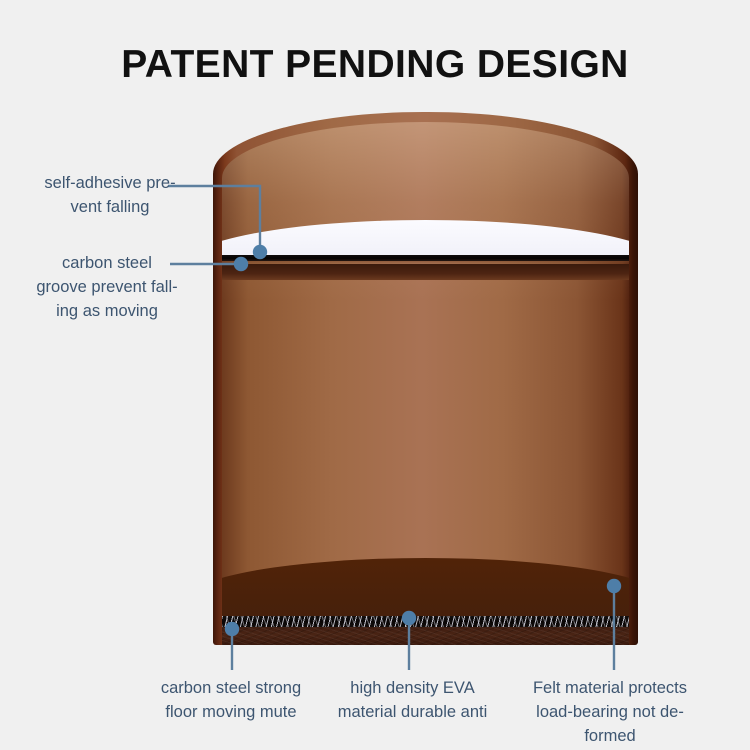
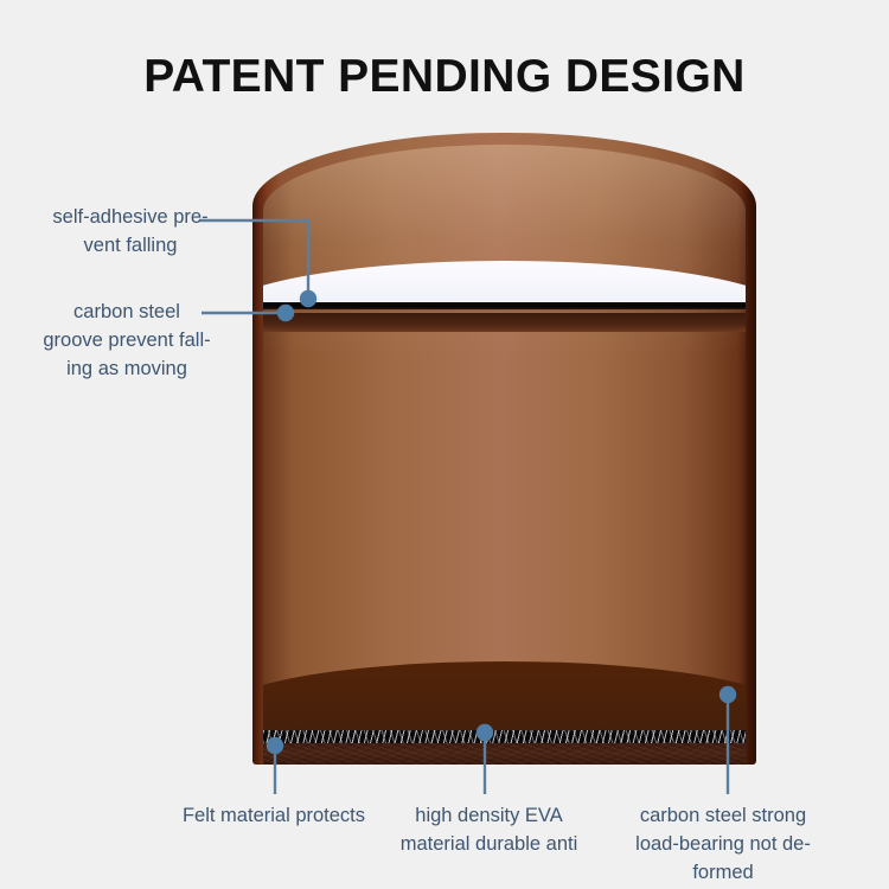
  PATENT PENDING DESIGN
  self-adhesive pre-
  vent falling
  carbon steel
  groove prevent fall-
  ing as moving
- carbon steel strong
+ Felt material protects
- floor moving mute
  high density EVA
  material durable anti
- Felt material protects
+ carbon steel strong
  load-bearing not de-
  formed
